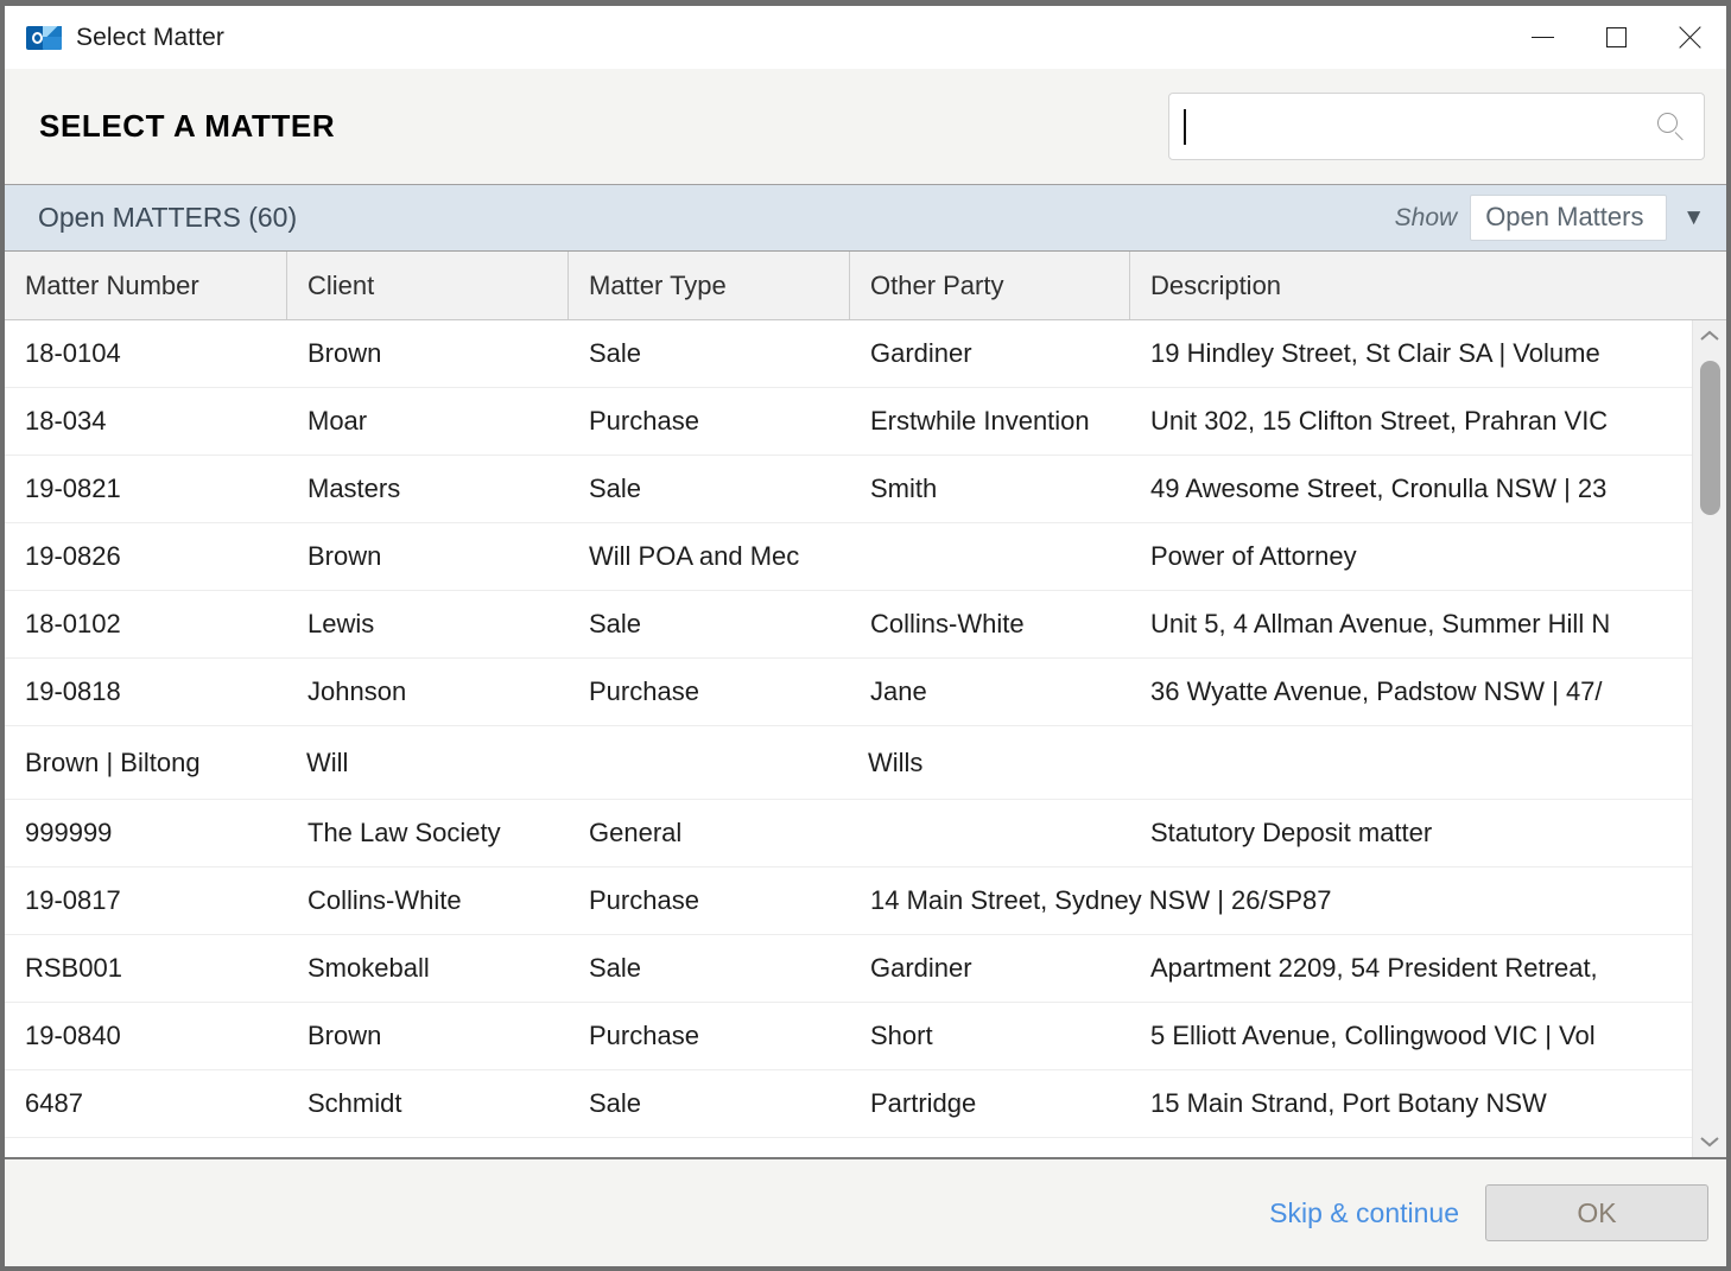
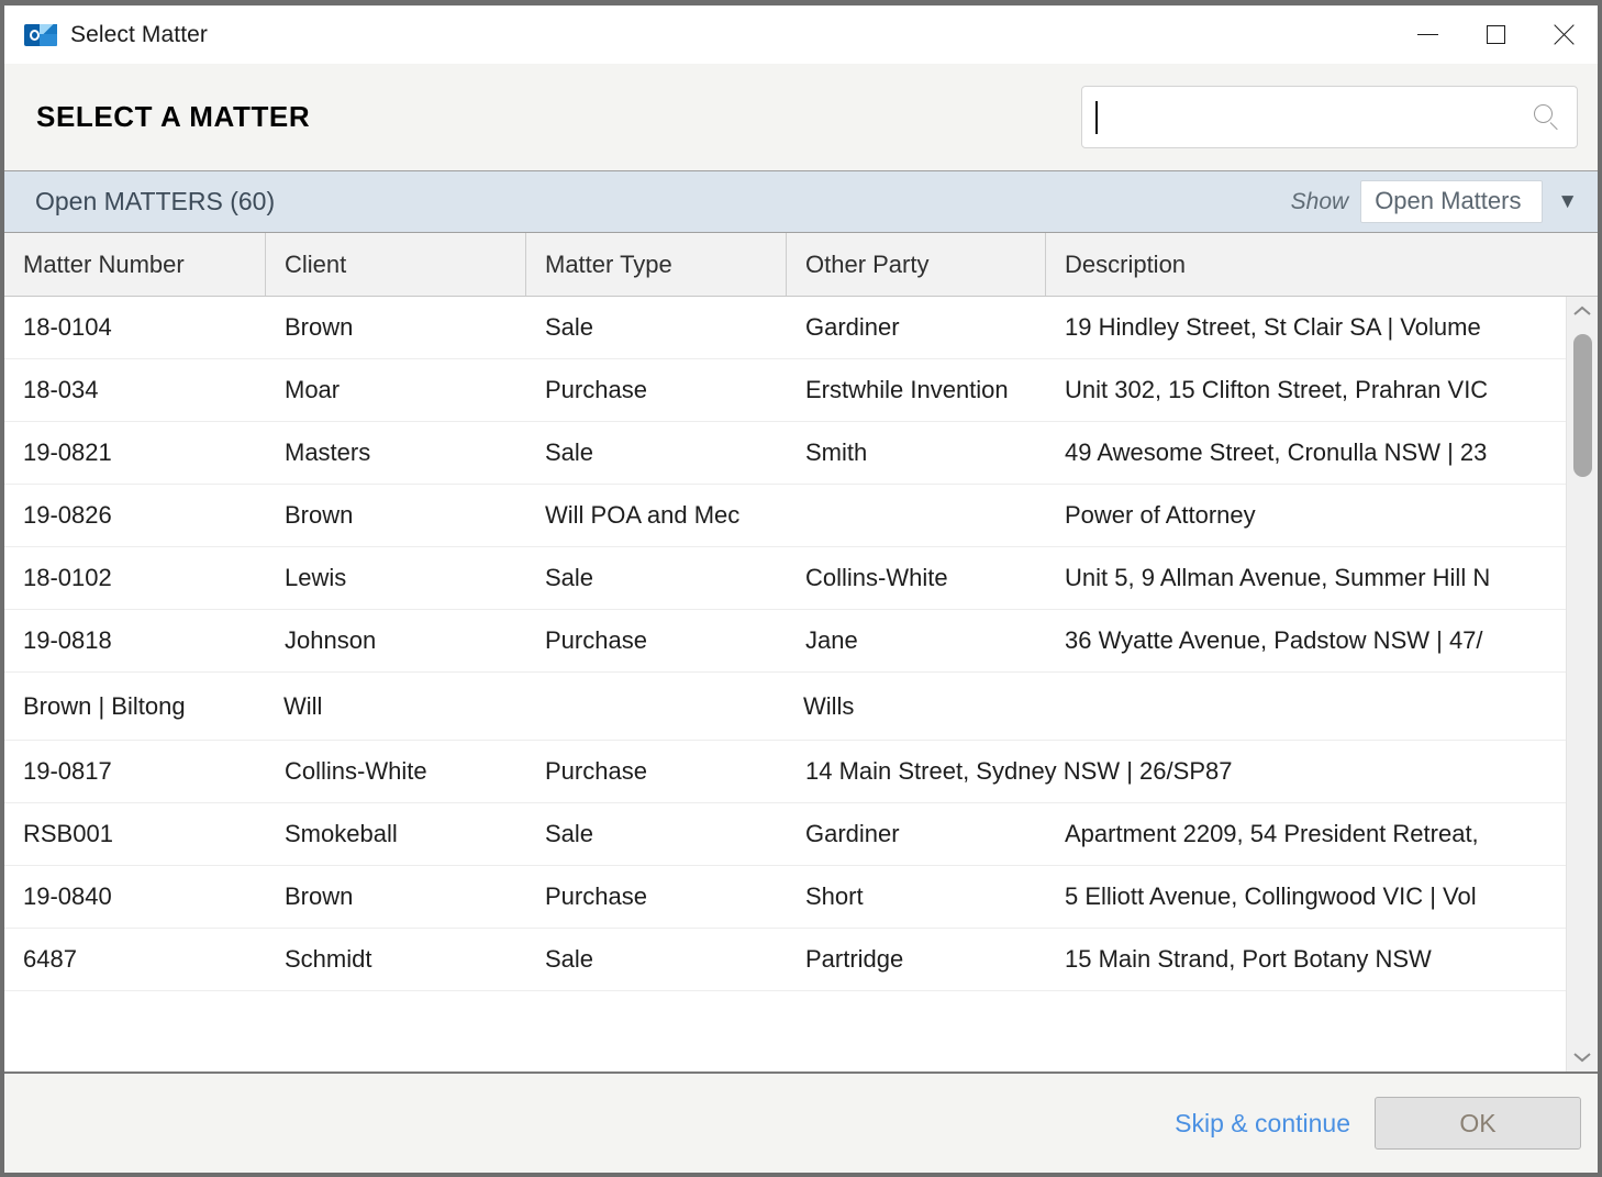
  Select Matter
  SELECT A MATTER
  Open MATTERS (60)
  Show
  Open Matters
  ▼
  Matter Number
  Client
  Matter Type
  Other Party
  Description
  18-0104
  Brown
  Sale
  Gardiner
  19 Hindley Street, St Clair SA | Volume
  18-034
  Moar
  Purchase
  Erstwhile Invention
  Unit 302, 15 Clifton Street, Prahran VIC
  19-0821
  Masters
  Sale
  Smith
  49 Awesome Street, Cronulla NSW | 23
  19-0826
  Brown
  Will POA and Mec
  Power of Attorney
  18-0102
  Lewis
  Sale
  Collins-White
- Unit 5, 4 Allman Avenue, Summer Hill N
+ Unit 5, 9 Allman Avenue, Summer Hill N
  19-0818
  Johnson
  Purchase
  Jane
  36 Wyatte Avenue, Padstow NSW | 47/
  Brown | Biltong
  Will
  Wills
- 999999
- The Law Society
- General
- Statutory Deposit matter
  19-0817
  Collins-White
  Purchase
  14 Main Street, Sydney NSW | 26/SP87
  RSB001
  Smokeball
  Sale
  Gardiner
  Apartment 2209, 54 President Retreat,
  19-0840
  Brown
  Purchase
  Short
  5 Elliott Avenue, Collingwood VIC | Vol
  6487
  Schmidt
  Sale
  Partridge
  15 Main Strand, Port Botany NSW
  Skip & continue
  OK
